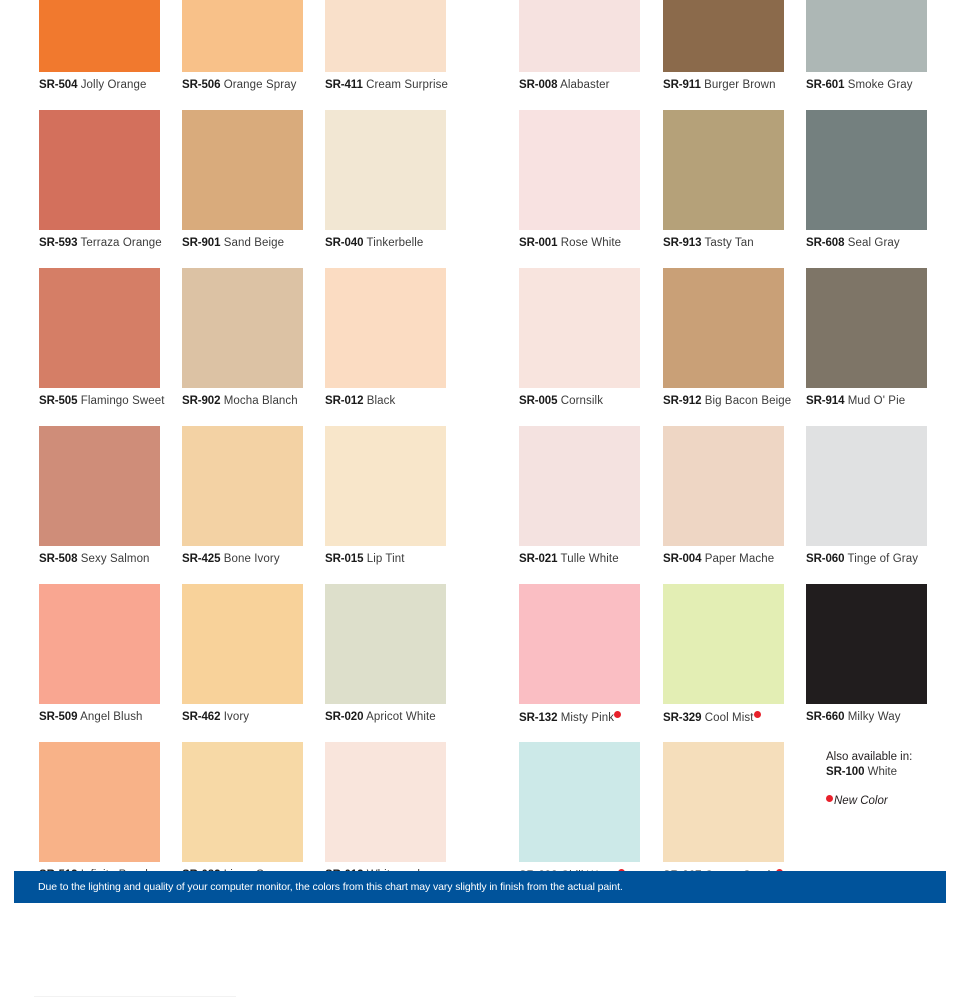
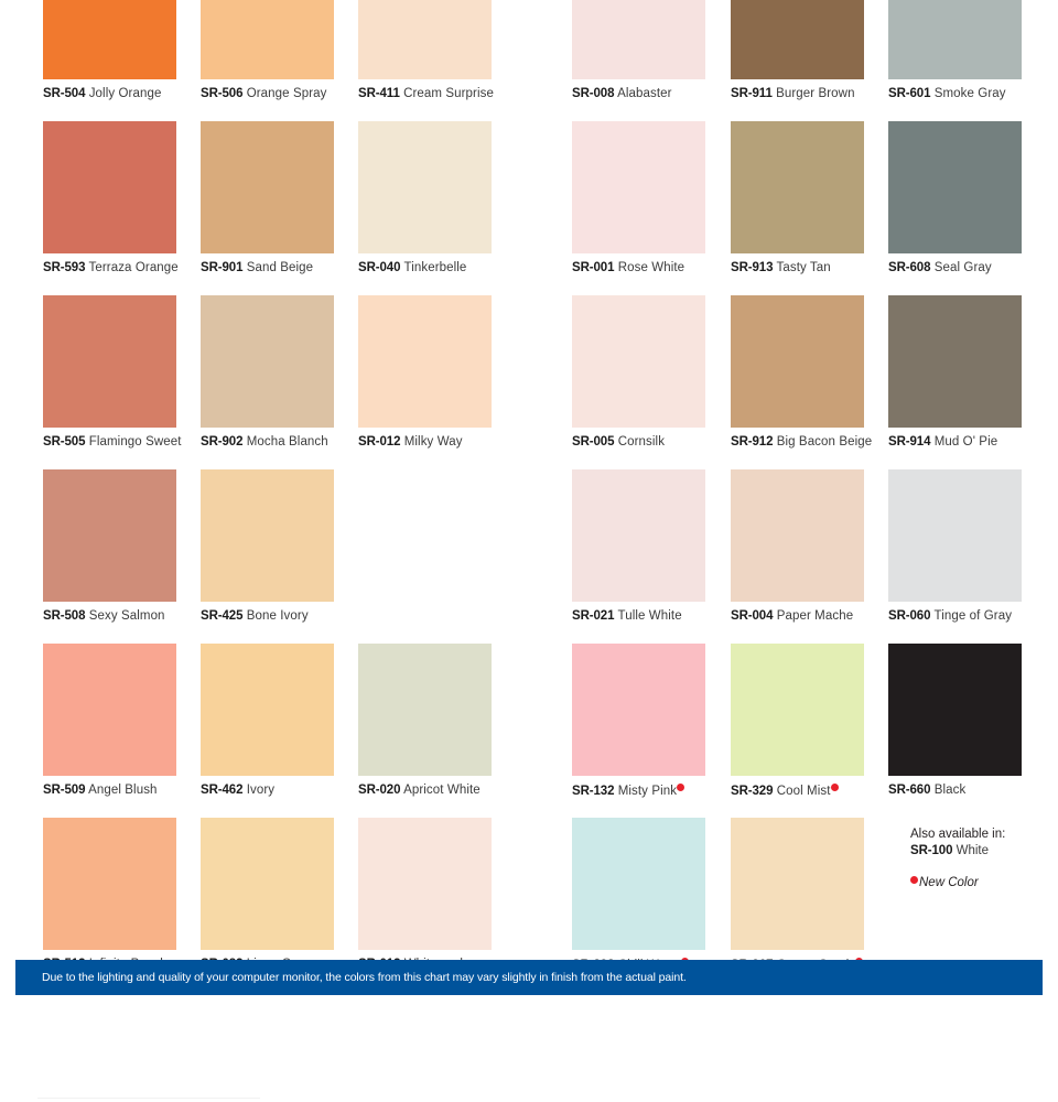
  SR-504 Jolly Orange
  SR-506 Orange Spray
  SR-411 Cream Surprise
  SR-008 Alabaster
  SR-911 Burger Brown
  SR-601 Smoke Gray
  SR-593 Terraza Orange
  SR-901 Sand Beige
  SR-040 Tinkerbelle
  SR-001 Rose White
  SR-913 Tasty Tan
  SR-608 Seal Gray
  SR-505 Flamingo Sweet
  SR-902 Mocha Blanch
- SR-012 Black
+ SR-012 Milky Way
  SR-005 Cornsilk
  SR-912 Big Bacon Beige
  SR-914 Mud O' Pie
  SR-508 Sexy Salmon
  SR-425 Bone Ivory
- SR-015 Lip Tint
  SR-021 Tulle White
  SR-004 Paper Mache
  SR-060 Tinge of Gray
  SR-509 Angel Blush
  SR-462 Ivory
  SR-020 Apricot White
  SR-132 Misty Pink
  SR-329 Cool Mist
- SR-660 Milky Way
+ SR-660 Black
  Also available in:
  SR-100 White
  New Color
  Due to the lighting and quality of your computer monitor, the colors from this chart may vary slightly in finish from the actual paint.
